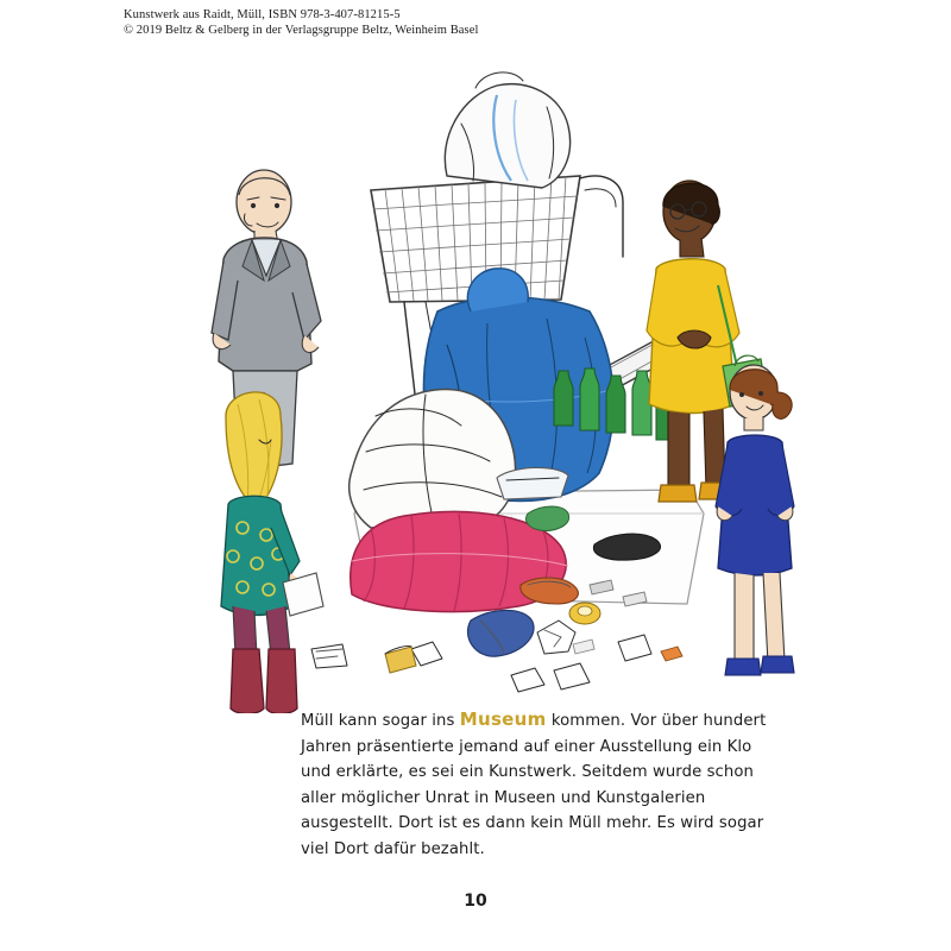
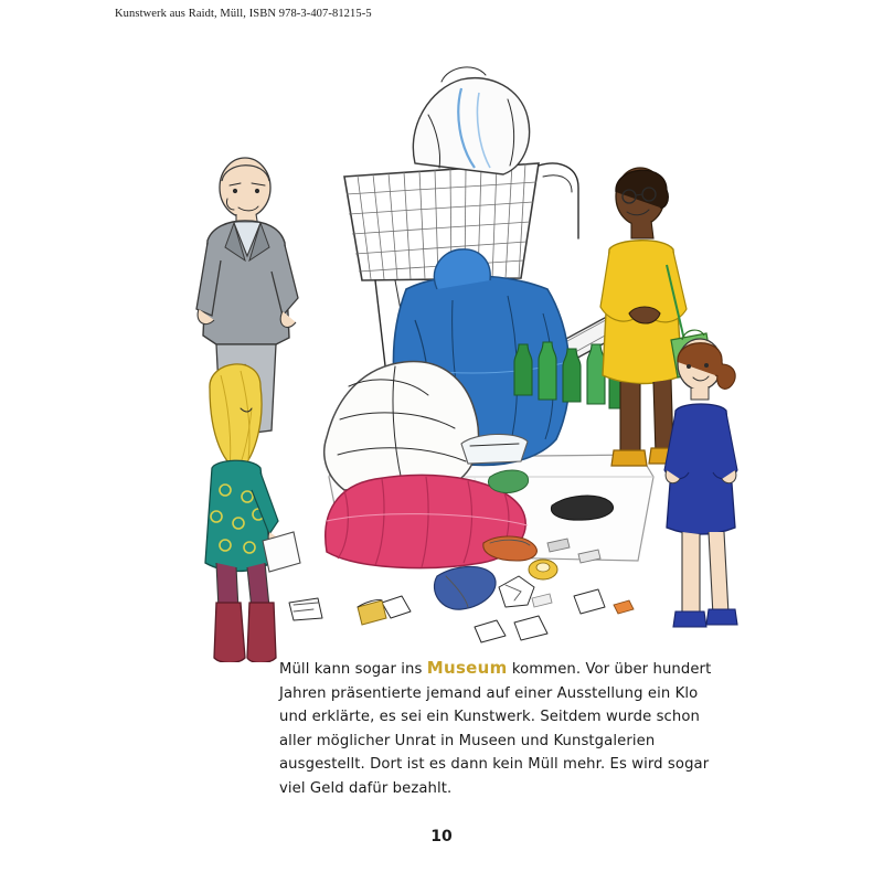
  Kunstwerk aus Raidt, Müll, ISBN 978-3-407-81215-5
- © 2019 Beltz & Gelberg in der Verlagsgruppe Beltz, Weinheim Basel
- Müll kann sogar ins Museum kommen. Vor über hundert Jahren präsentierte jemand auf einer Ausstellung ein Klo und erklärte, es sei ein Kunstwerk. Seitdem wurde schon aller möglicher Unrat in Museen und Kunstgalerien ausgestellt. Dort ist es dann kein Müll mehr. Es wird sogar viel Dort dafür bezahlt.
+ Müll kann sogar ins Museum kommen. Vor über hundert Jahren präsentierte jemand auf einer Ausstellung ein Klo und erklärte, es sei ein Kunstwerk. Seitdem wurde schon aller möglicher Unrat in Museen und Kunstgalerien ausgestellt. Dort ist es dann kein Müll mehr. Es wird sogar viel Geld dafür bezahlt.
  10
